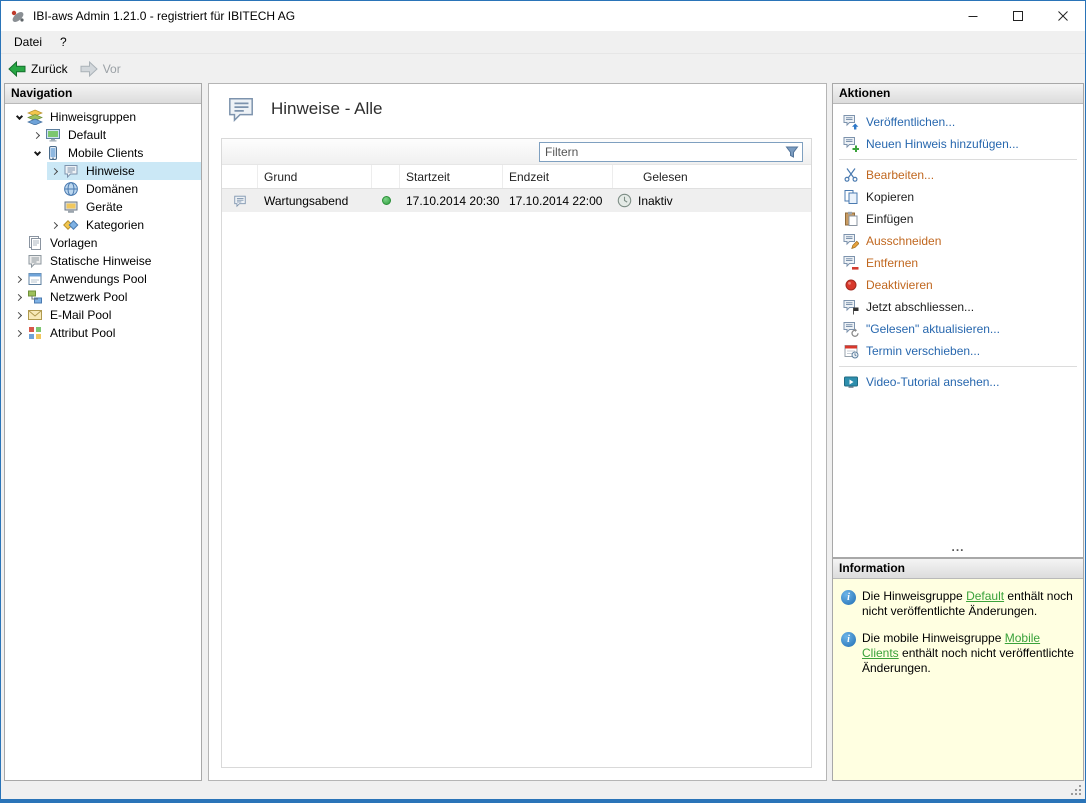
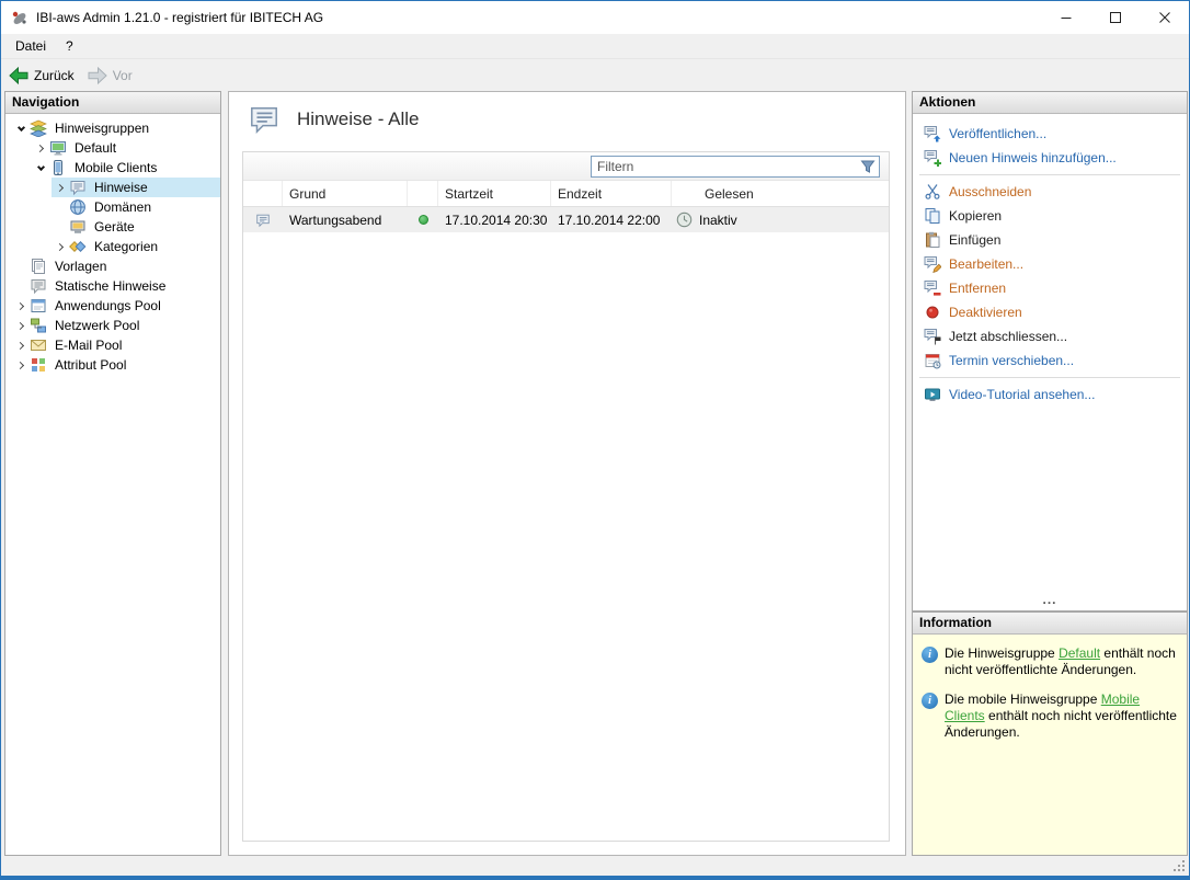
  IBI-aws Admin 1.21.0 - registriert für IBITECH AG
  Datei
  ?
  Zurück
  Vor
  Navigation
  Hinweisgruppen
  Default
  Mobile Clients
  Hinweise
  Domänen
  Geräte
  Kategorien
  Vorlagen
  Statische Hinweise
  Anwendungs Pool
  Netzwerk Pool
  E-Mail Pool
  Attribut Pool
  Hinweise - Alle
  Filtern
  Grund
  Startzeit
  Endzeit
  Gelesen
  Wartungsabend
  17.10.2014 20:30
  17.10.2014 22:00
  Inaktiv
  Aktionen
  Veröffentlichen...
  Neuen Hinweis hinzufügen...
- Bearbeiten...
+ Ausschneiden
  Kopieren
  Einfügen
- Ausschneiden
+ Bearbeiten...
  Entfernen
  Deaktivieren
  Jetzt abschliessen...
- "Gelesen" aktualisieren...
  Termin verschieben...
  Video-Tutorial ansehen...
  ...
  Information
  i
  Die Hinweisgruppe Default enthält noch nicht veröffentlichte Änderungen.
  i
  Die mobile Hinweisgruppe Mobile Clients enthält noch nicht veröffentlichte Änderungen.
